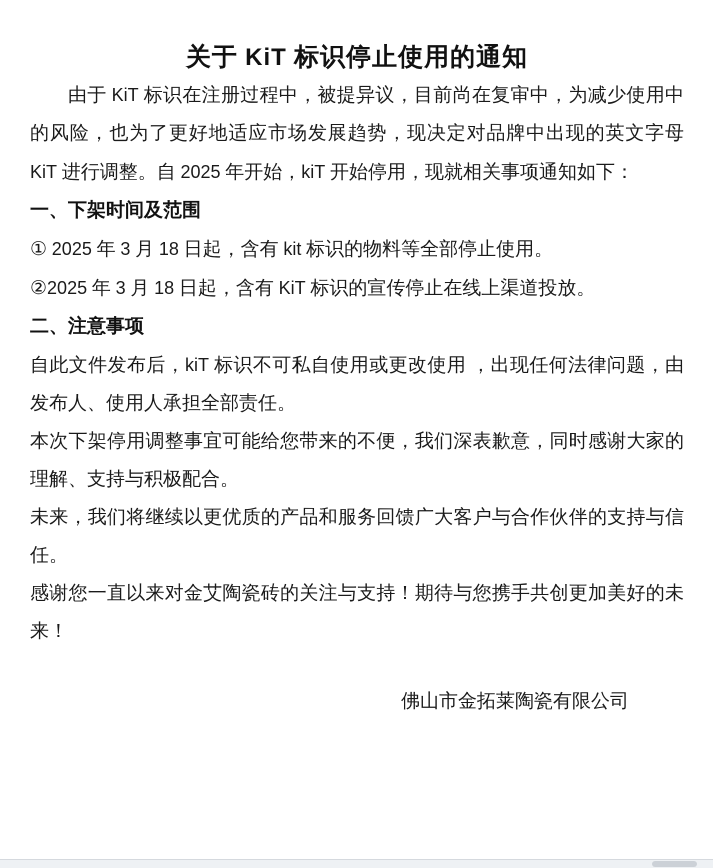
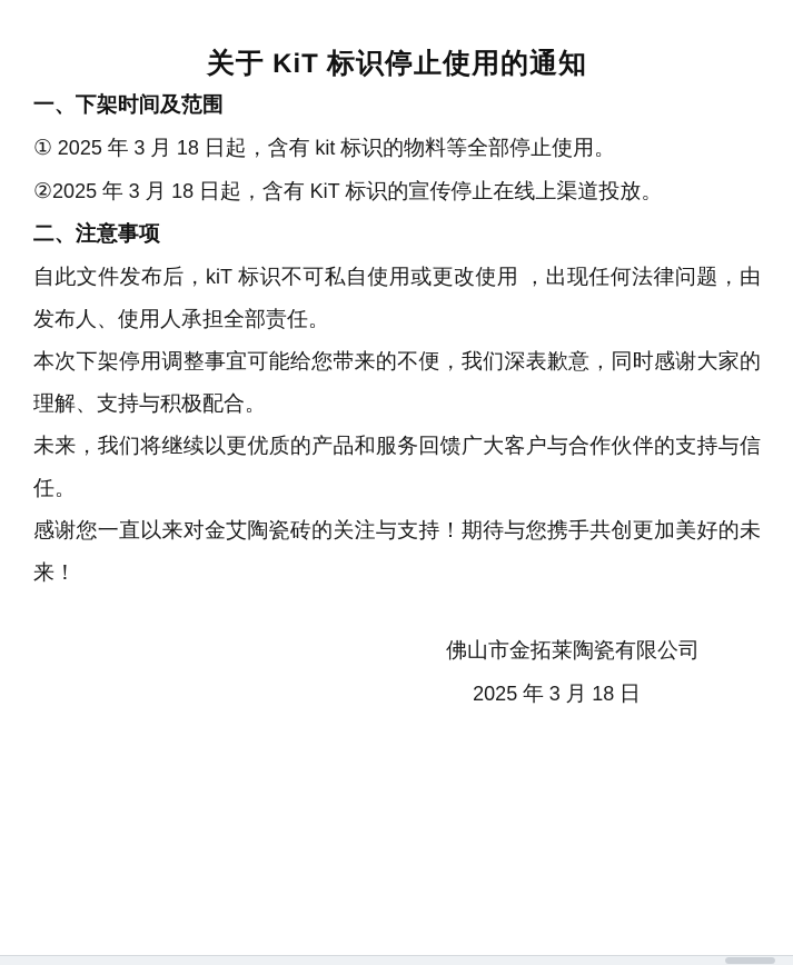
  关于 KiT 标识停止使用的通知
- 由于 KiT 标识在注册过程中，被提异议，目前尚在复审中，为减少使用中的风险，也为了更好地适应市场发展趋势，现决定对品牌中出现的英文字母 KiT 进行调整。自 2025 年开始，kiT 开始停用，现就相关事项通知如下：
  一、下架时间及范围
  ① 2025 年 3 月 18 日起，含有 kit 标识的物料等全部停止使用。
  ②2025 年 3 月 18 日起，含有 KiT 标识的宣传停止在线上渠道投放。
  二、注意事项
  自此文件发布后，kiT 标识不可私自使用或更改使用 ，出现任何法律问题，由发布人、使用人承担全部责任。
  本次下架停用调整事宜可能给您带来的不便，我们深表歉意，同时感谢大家的理解、支持与积极配合。
  未来，我们将继续以更优质的产品和服务回馈广大客户与合作伙伴的支持与信任。
  感谢您一直以来对金艾陶瓷砖的关注与支持！期待与您携手共创更加美好的未来！
  佛山市金拓莱陶瓷有限公司
+ 2025 年 3 月 18 日
